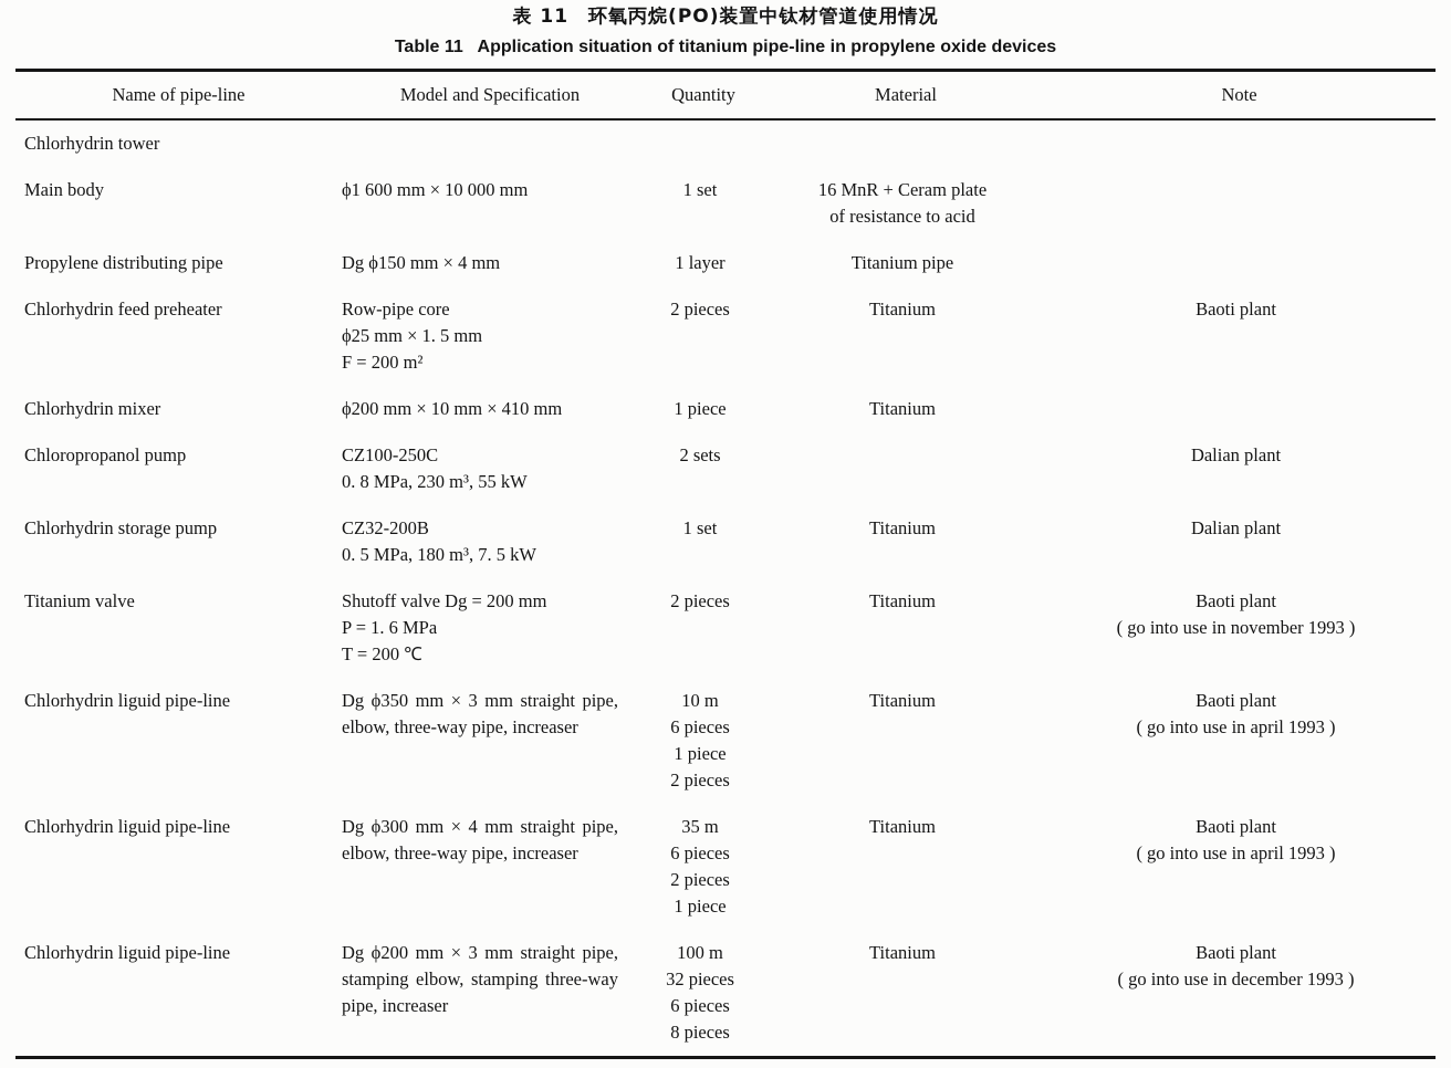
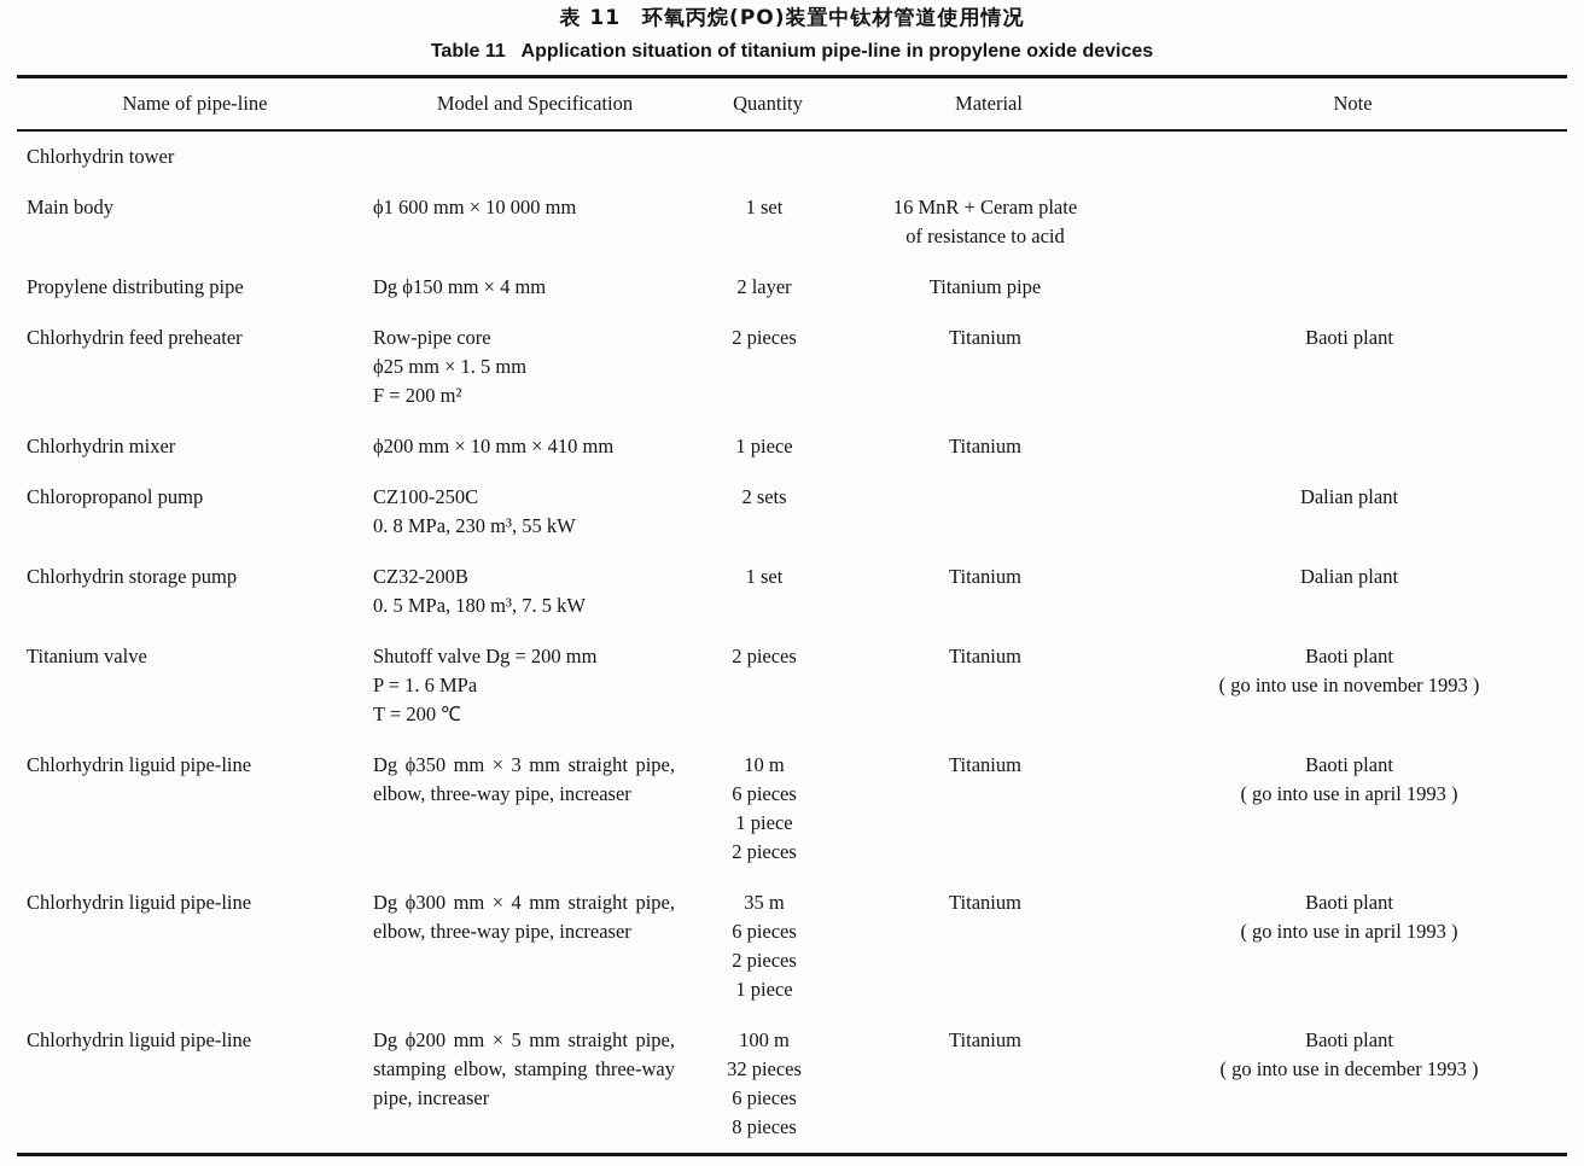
  表 11 环氧丙烷(PO)装置中钛材管道使用情况
  Table 11 Application situation of titanium pipe-line in propylene oxide devices
  Name of pipe-line	Model and Specification	Quantity	Material	Note
  Chlorhydrin tower
  Main body	ϕ1 600 mm × 10 000 mm	1 set	16 MnR + Ceram plate of resistance to acid
- Propylene distributing pipe	Dg ϕ150 mm × 4 mm	1 layer	Titanium pipe
+ Propylene distributing pipe	Dg ϕ150 mm × 4 mm	2 layer	Titanium pipe
  Chlorhydrin feed preheater	Row-pipe core ϕ25 mm × 1. 5 mm F = 200 m²	2 pieces	Titanium	Baoti plant
  Chlorhydrin mixer	ϕ200 mm × 10 mm × 410 mm	1 piece	Titanium
  Chloropropanol pump	CZ100-250C 0. 8 MPa, 230 m³, 55 kW	2 sets		Dalian plant
  Chlorhydrin storage pump	CZ32-200B 0. 5 MPa, 180 m³, 7. 5 kW	1 set	Titanium	Dalian plant
  Titanium valve	Shutoff valve Dg = 200 mm P = 1. 6 MPa T = 200 ℃	2 pieces	Titanium	Baoti plant ( go into use in november 1993 )
  Chlorhydrin liguid pipe-line	Dg ϕ350 mm × 3 mm straight pipe, elbow, three-way pipe, increaser	10 m 6 pieces 1 piece 2 pieces	Titanium	Baoti plant ( go into use in april 1993 )
  Chlorhydrin liguid pipe-line	Dg ϕ300 mm × 4 mm straight pipe, elbow, three-way pipe, increaser	35 m 6 pieces 2 pieces 1 piece	Titanium	Baoti plant ( go into use in april 1993 )
- Chlorhydrin liguid pipe-line	Dg ϕ200 mm × 3 mm straight pipe, stamping elbow, stamping three-way pipe, increaser	100 m 32 pieces 6 pieces 8 pieces	Titanium	Baoti plant ( go into use in december 1993 )
+ Chlorhydrin liguid pipe-line	Dg ϕ200 mm × 5 mm straight pipe, stamping elbow, stamping three-way pipe, increaser	100 m 32 pieces 6 pieces 8 pieces	Titanium	Baoti plant ( go into use in december 1993 )
